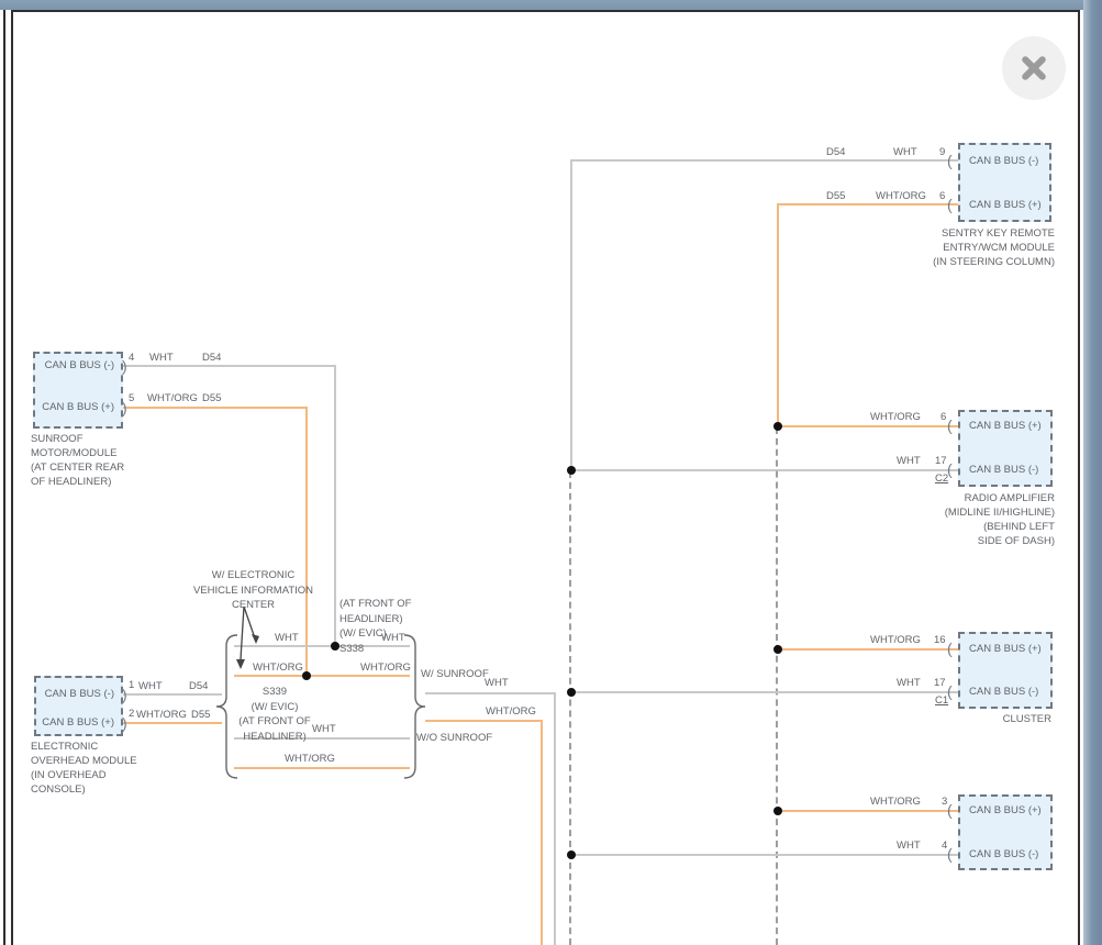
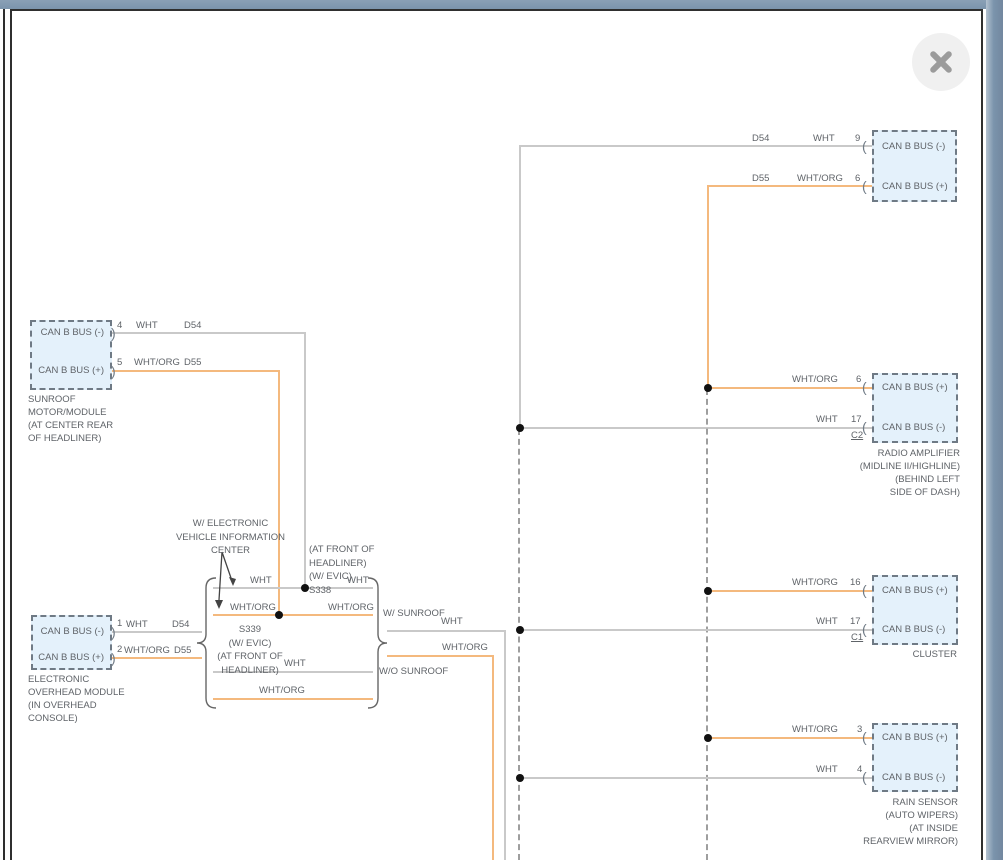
  CAN B BUS (-)
  CAN B BUS (+)
  )
  )
  4
  5
  WHT
  D54
  WHT/ORG
  D55
  SUNROOF
  MOTOR/MODULE
  (AT CENTER REAR
  OF HEADLINER)
  CAN B BUS (-)
  CAN B BUS (+)
  )
  )
  1
  2
  WHT
  D54
  WHT/ORG
  D55
  ELECTRONIC
  OVERHEAD MODULE
  (IN OVERHEAD
  CONSOLE)
  CAN B BUS (-)
  CAN B BUS (+)
  (
  (
  9
  6
  D54
  WHT
  D55
  WHT/ORG
- SENTRY KEY REMOTE
- ENTRY/WCM MODULE
- (IN STEERING COLUMN)
  CAN B BUS (+)
  CAN B BUS (-)
  (
  (
  6
  17
  C2
  WHT/ORG
  WHT
  RADIO AMPLIFIER
  (MIDLINE II/HIGHLINE)
  (BEHIND LEFT
  SIDE OF DASH)
  CAN B BUS (+)
  CAN B BUS (-)
  (
  (
  16
  17
  C1
  WHT/ORG
  WHT
  CLUSTER
  CAN B BUS (+)
  CAN B BUS (-)
  (
  (
  3
  4
  WHT/ORG
  WHT
+ RAIN SENSOR
+ (AUTO WIPERS)
+ (AT INSIDE
+ REARVIEW MIRROR)
  W/ ELECTRONIC
  VEHICLE INFORMATION
  CENTER
  (AT FRONT OF
  HEADLINER)
  (W/ EVIC)
  S338
  S339
  (W/ EVIC)
  (AT FRONT OF
  HEADLINER)
  WHT
  WHT
  WHT/ORG
  WHT/ORG
  WHT
  WHT/ORG
  W/ SUNROOF
  WHT
  WHT/ORG
  W/O SUNROOF
